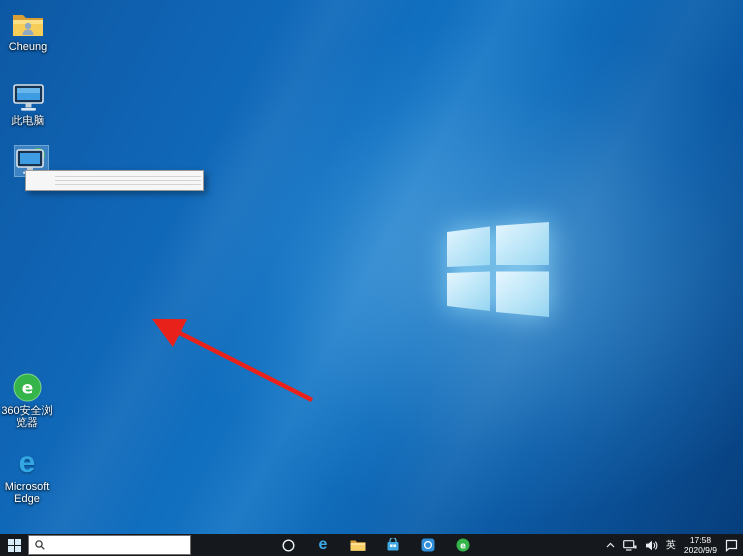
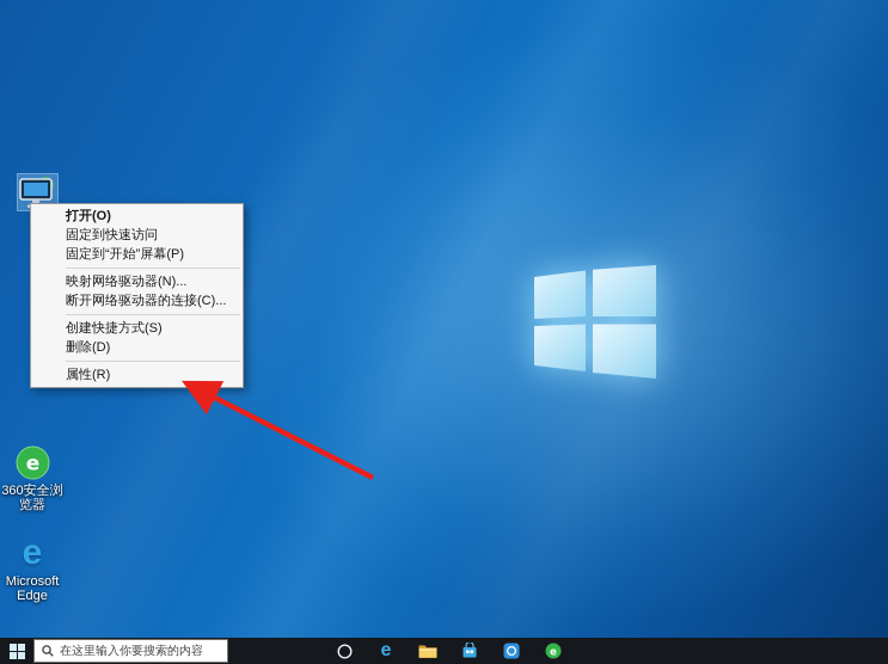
- Cheung
- 此电脑
  e
  360安全浏览器
  e
  Microsoft Edge
+ 打开(O)
+ 固定到快速访问
+ 固定到“开始”屏幕(P)
+ 映射网络驱动器(N)...
+ 断开网络驱动器的连接(C)...
+ 创建快捷方式(S)
+ 删除(D)
+ 属性(R)
+ 在这里输入你要搜索的内容
  e
  e
- 英
- 17:58
- 2020/9/9
